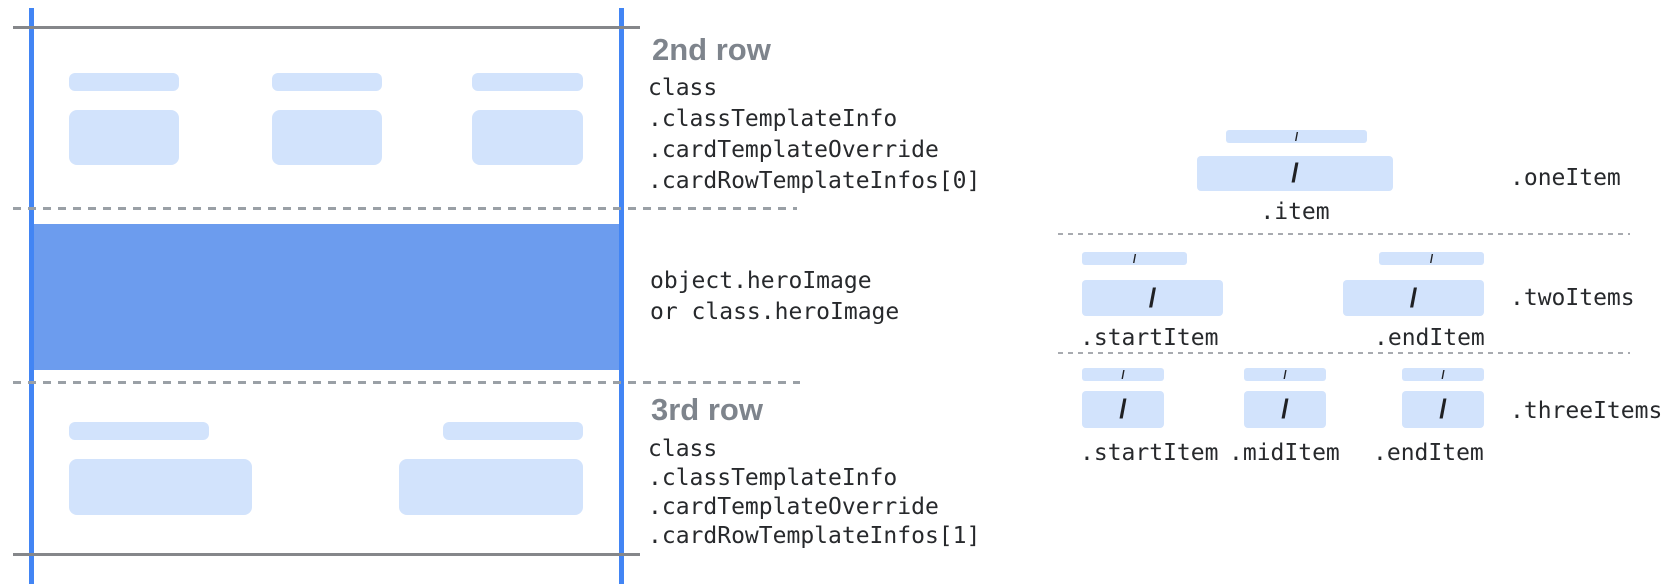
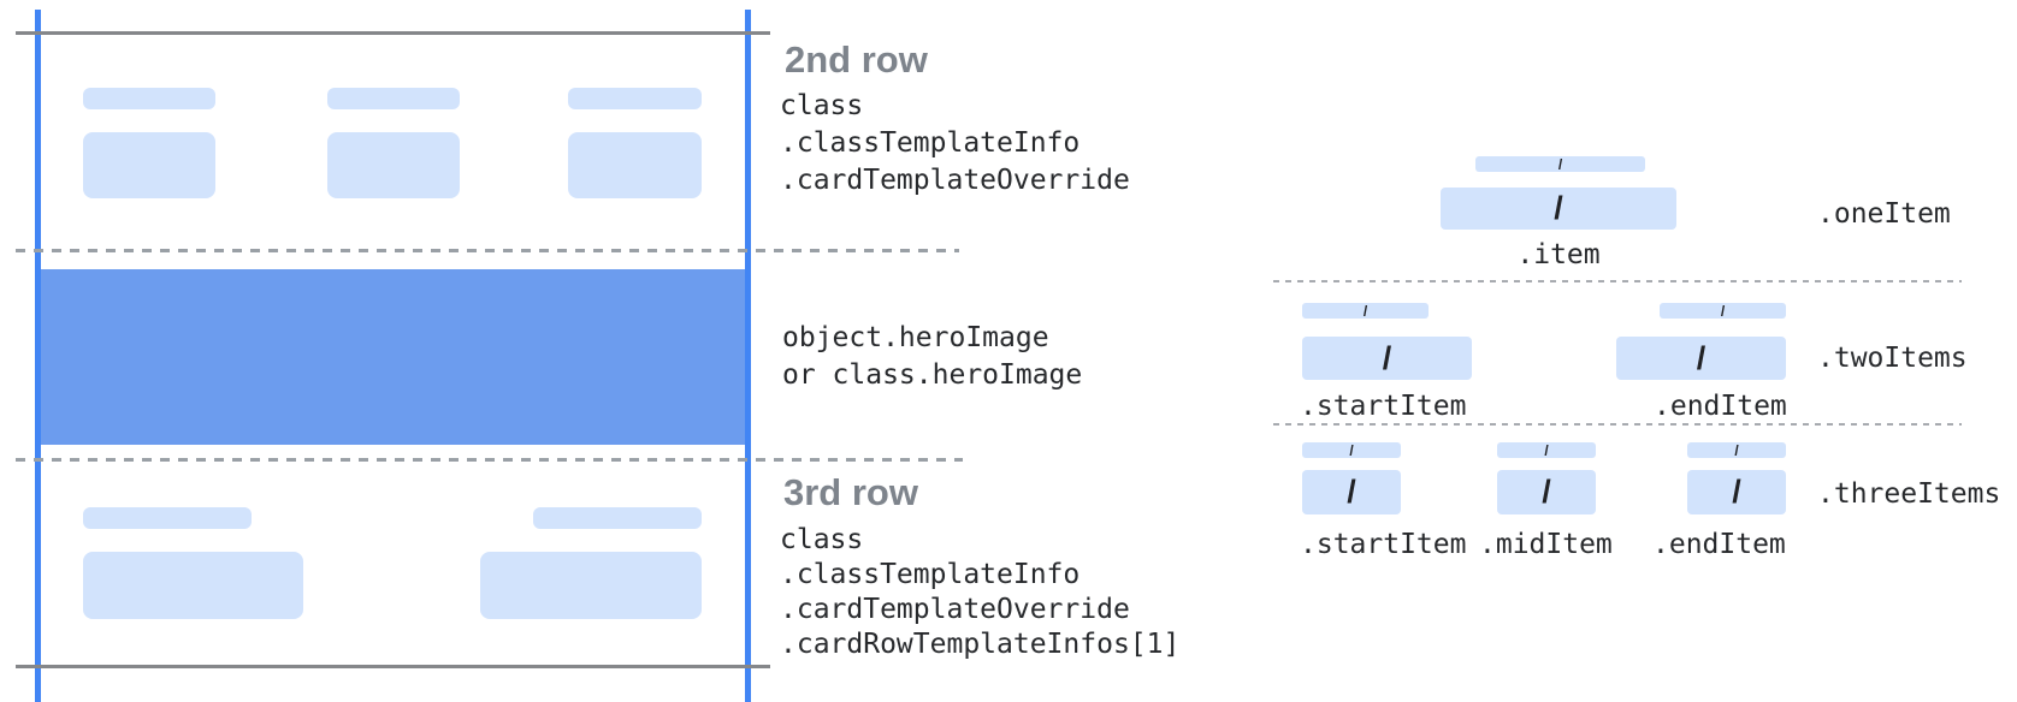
  2nd row
  class
  .classTemplateInfo
  .cardTemplateOverride
- .cardRowTemplateInfos[0]
  object.heroImage
  or class.heroImage
  3rd row
  class
  .classTemplateInfo
  .cardTemplateOverride
  .cardRowTemplateInfos[1]
  /
  /
  .item
  .oneItem
  /
  /
  /
  /
  .startItem
  .endItem
  .twoItems
  /
  /
  /
  /
  /
  /
  .startItem
  .midItem
  .endItem
  .threeItems
